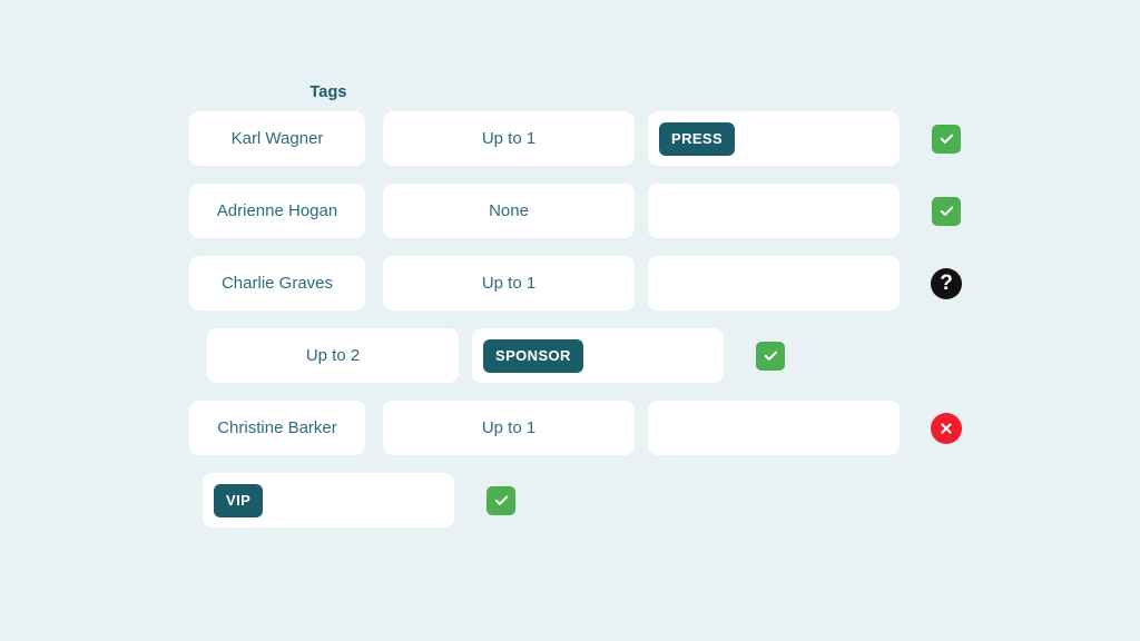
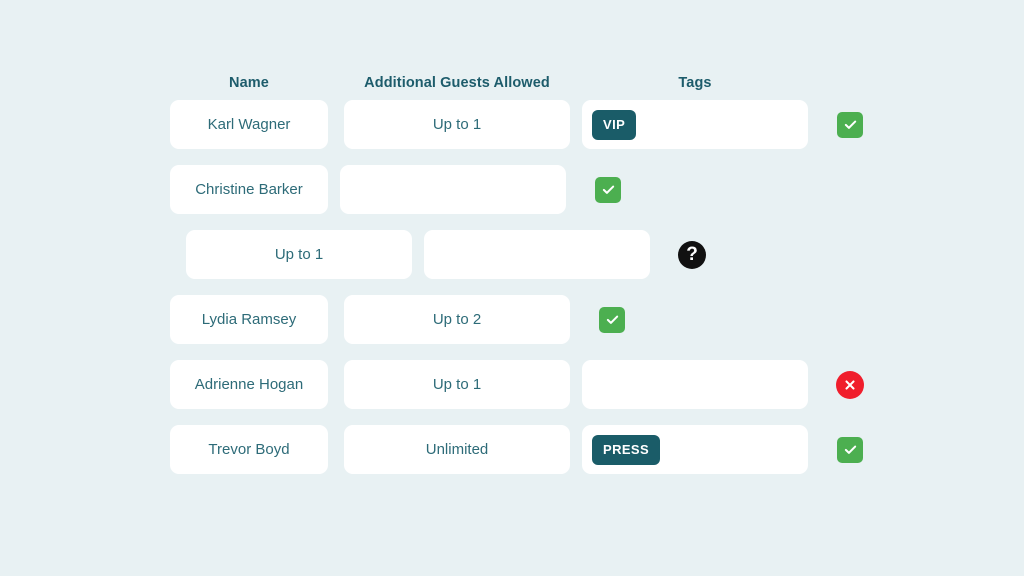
+ Name
+ Additional Guests Allowed
  Tags
  Karl Wagner
  Up to 1
- PRESS
+ VIP
- Adrienne Hogan
+ Christine Barker
- None
- Charlie Graves
  Up to 1
  ?
+ Lydia Ramsey
  Up to 2
- SPONSOR
- Christine Barker
+ Adrienne Hogan
  Up to 1
+ Trevor Boyd
+ Unlimited
- VIP
+ PRESS
